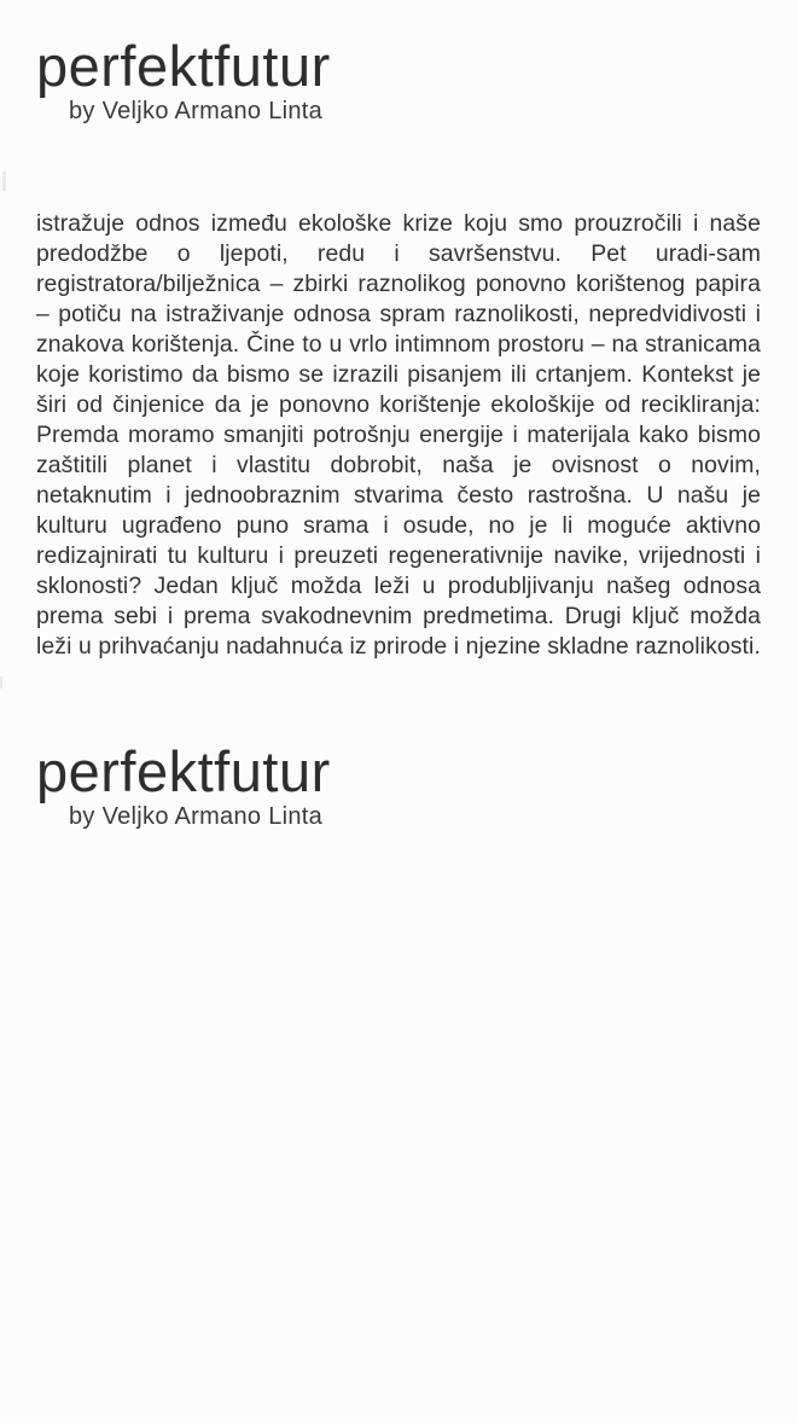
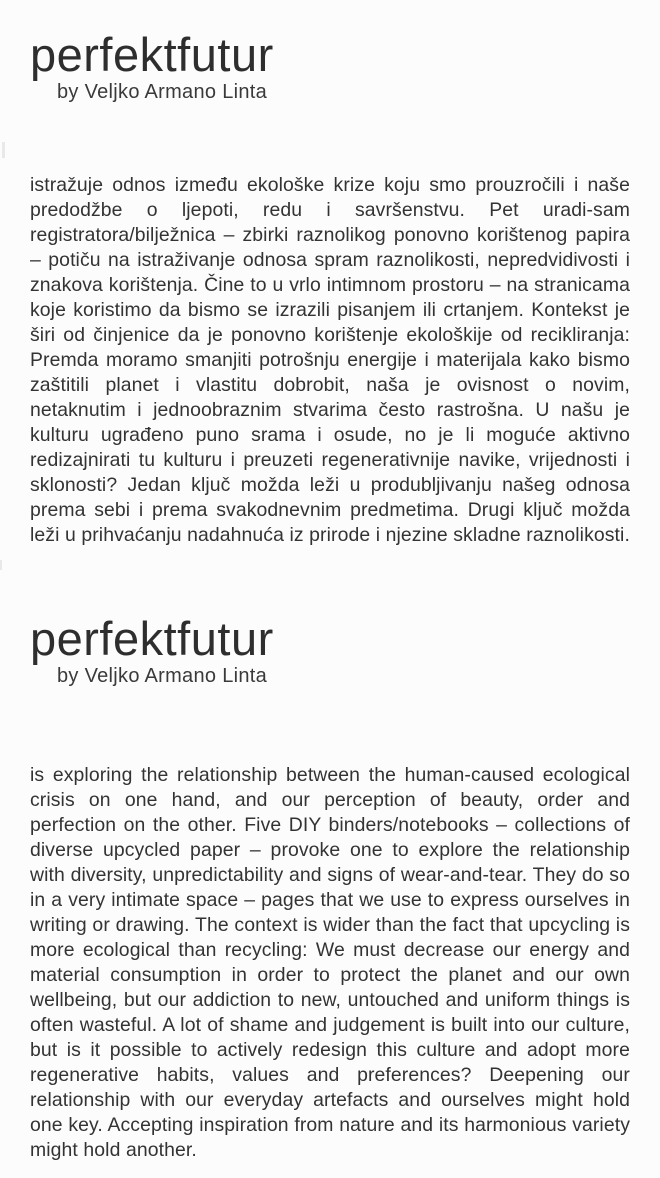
  perfektfutur
  by Veljko Armano Linta
  istražuje odnos između ekološke krize koju smo prouzročili i naše predodžbe o ljepoti, redu i savršenstvu. Pet uradi-sam registratora/bilježnica – zbirki raznolikog ponovno korištenog papira – potiču na istraživanje odnosa spram raznolikosti, nepredvidivosti i znakova korištenja. Čine to u vrlo intimnom prostoru – na stranicama koje koristimo da bismo se izrazili pisanjem ili crtanjem. Kontekst je širi od činjenice da je ponovno korištenje ekološkije od recikliranja: Premda moramo smanjiti potrošnju energije i materijala kako bismo zaštitili planet i vlastitu dobrobit, naša je ovisnost o novim, netaknutim i jednoobraznim stvarima često rastrošna. U našu je kulturu ugrađeno puno srama i osude, no je li moguće aktivno redizajnirati tu kulturu i preuzeti regenerativnije navike, vrijednosti i sklonosti? Jedan ključ možda leži u produbljivanju našeg odnosa prema sebi i prema svakodnevnim predmetima. Drugi ključ možda leži u prihvaćanju nadahnuća iz prirode i njezine skladne raznolikosti.
  perfektfutur
  by Veljko Armano Linta
+ is exploring the relationship between the human-caused ecological crisis on one hand, and our perception of beauty, order and perfection on the other. Five DIY binders/notebooks – collections of diverse upcycled paper – provoke one to explore the relationship with diversity, unpredictability and signs of wear-and-tear. They do so in a very intimate space – pages that we use to express ourselves in writing or drawing. The context is wider than the fact that upcycling is more ecological than recycling: We must decrease our energy and material consumption in order to protect the planet and our own wellbeing, but our addiction to new, untouched and uniform things is often wasteful. A lot of shame and judgement is built into our culture, but is it possible to actively redesign this culture and adopt more regenerative habits, values and preferences? Deepening our relationship with our everyday artefacts and ourselves might hold one key. Accepting inspiration from nature and its harmonious variety might hold another.
